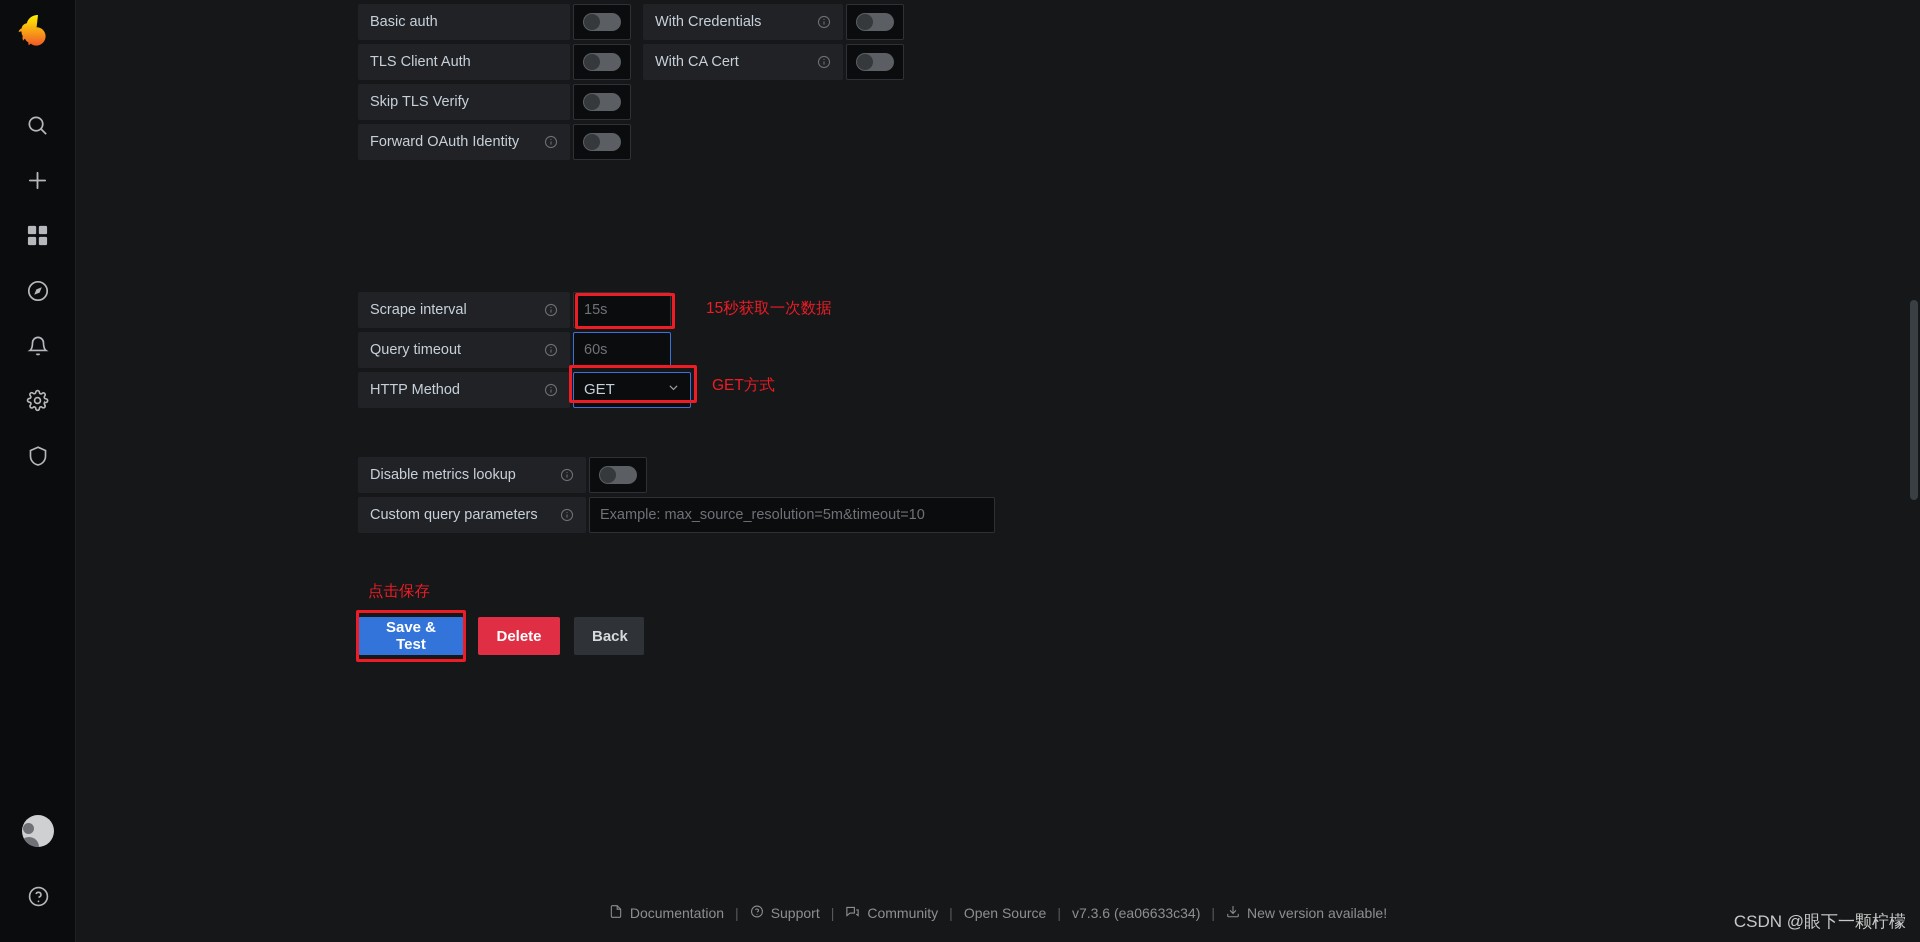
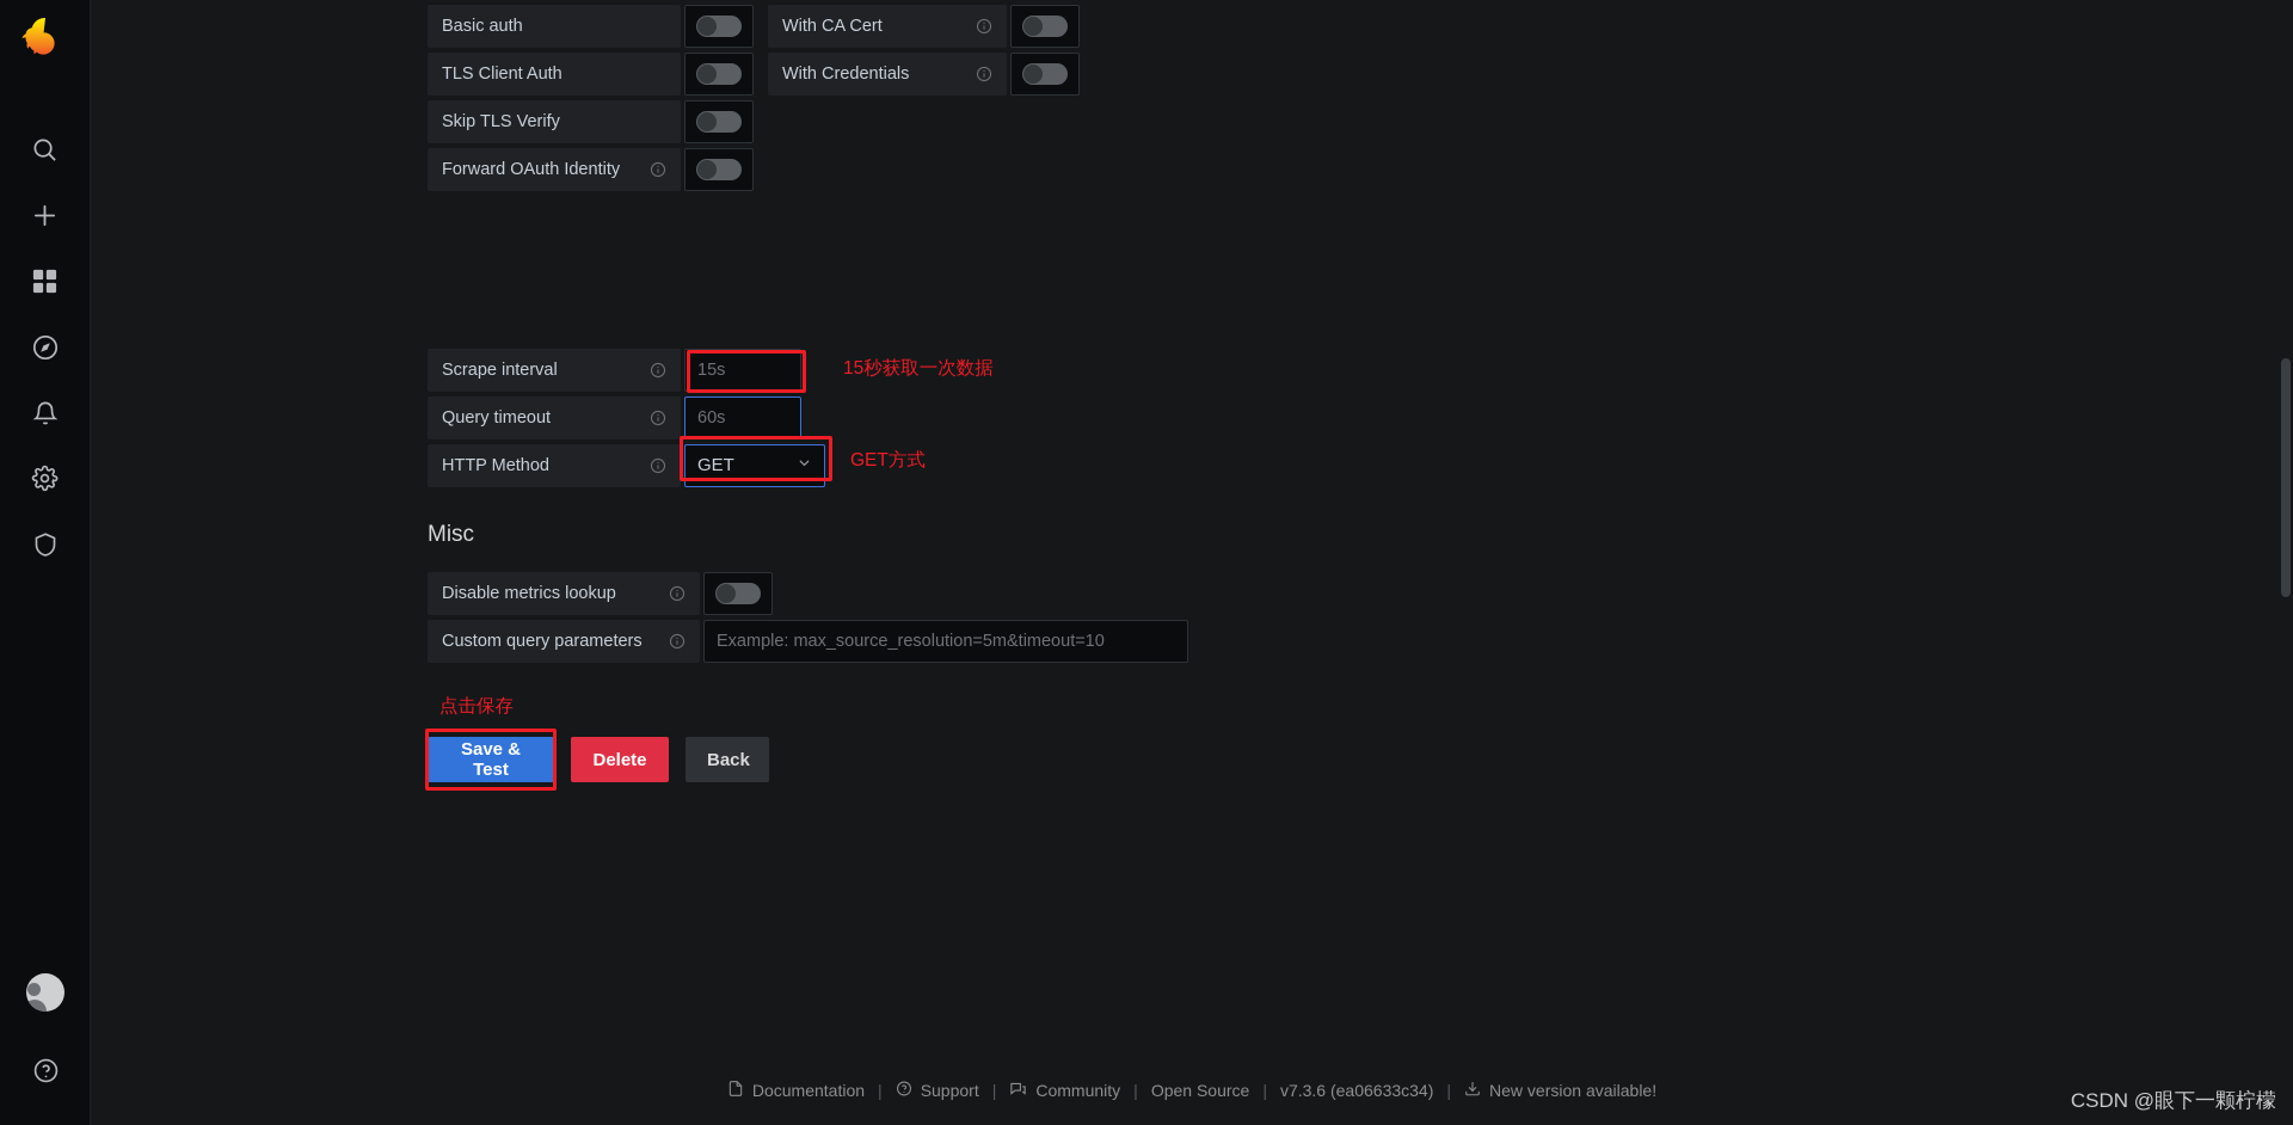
  Basic auth
- With Credentials
+ With CA Cert
  TLS Client Auth
- With CA Cert
+ With Credentials
  Skip TLS Verify
  Forward OAuth Identity
  Scrape interval
  15s
  Query timeout
  60s
  HTTP Method
  GET
+ Misc
  Disable metrics lookup
  Custom query parameters
  Example: max_source_resolution=5m&timeout=10
  Save & Test
  Delete
  Back
  15秒获取一次数据
  GET方式
  点击保存
  Documentation
  |
  Support
  |
  Community
  |
  Open Source
  |
  v7.3.6 (ea06633c34)
  |
  New version available!
  CSDN @眼下一颗柠檬
